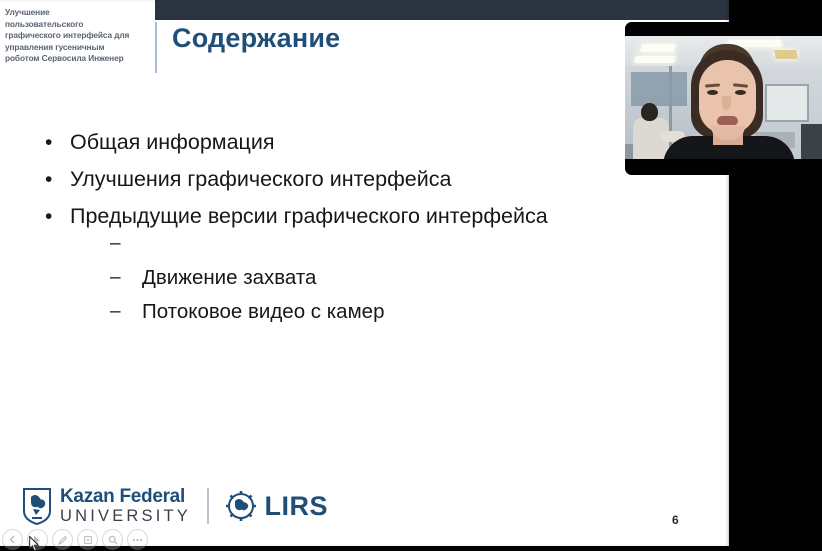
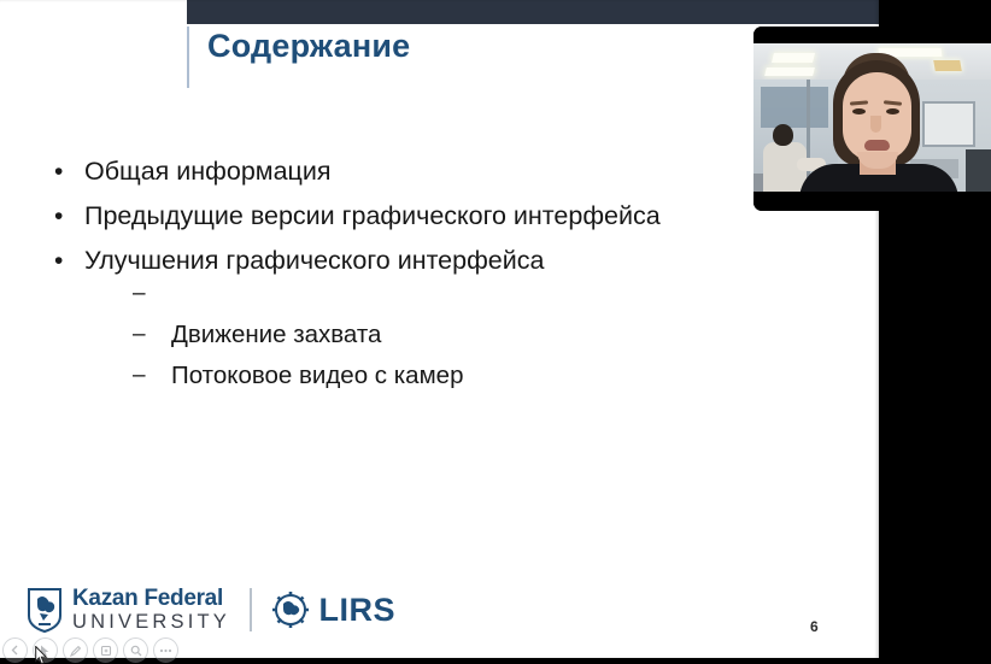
- Улучшение
- пользовательского
- графического интерфейса для
- управления гусеничным
- роботом Сервосила Инженер
  Содержание
  •
  Общая информация
  •
- Улучшения графического интерфейса
+ Предыдущие версии графического интерфейса
  •
- Предыдущие версии графического интерфейса
+ Улучшения графического интерфейса
  –
  –
  Движение захвата
  –
  Потоковое видео с камер
  Kazan Federal
  UNIVERSITY
  LIRS
  6
